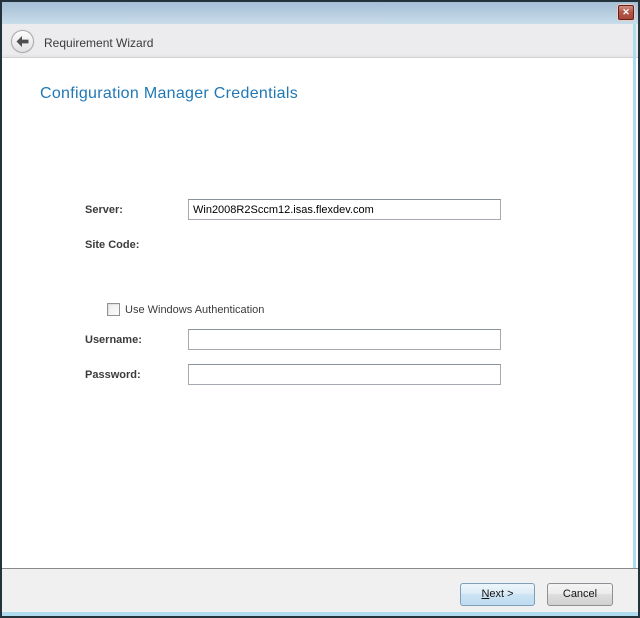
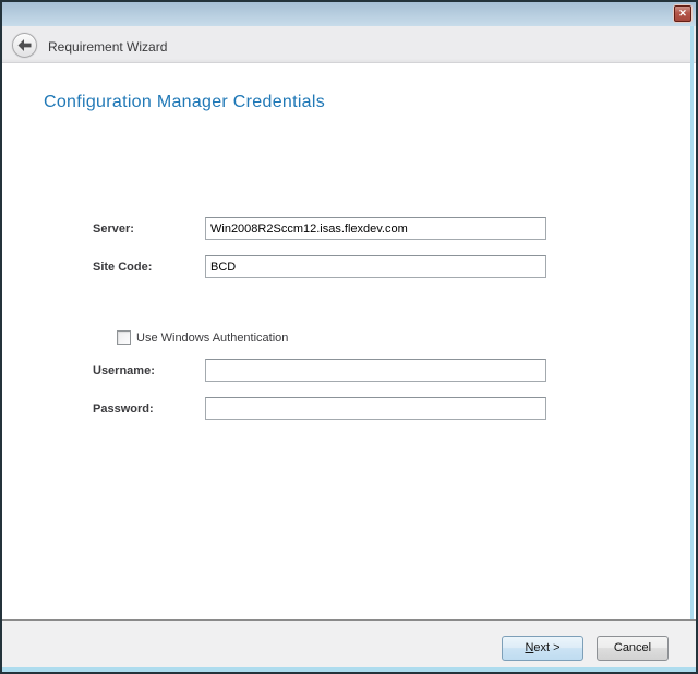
  ✕
  Requirement Wizard
  Configuration Manager Credentials
  Server:
  Win2008R2Sccm12.isas.flexdev.com
  Site Code:
+ BCD
  Use Windows Authentication
  Username:
  Password:
  Next >
  Cancel
